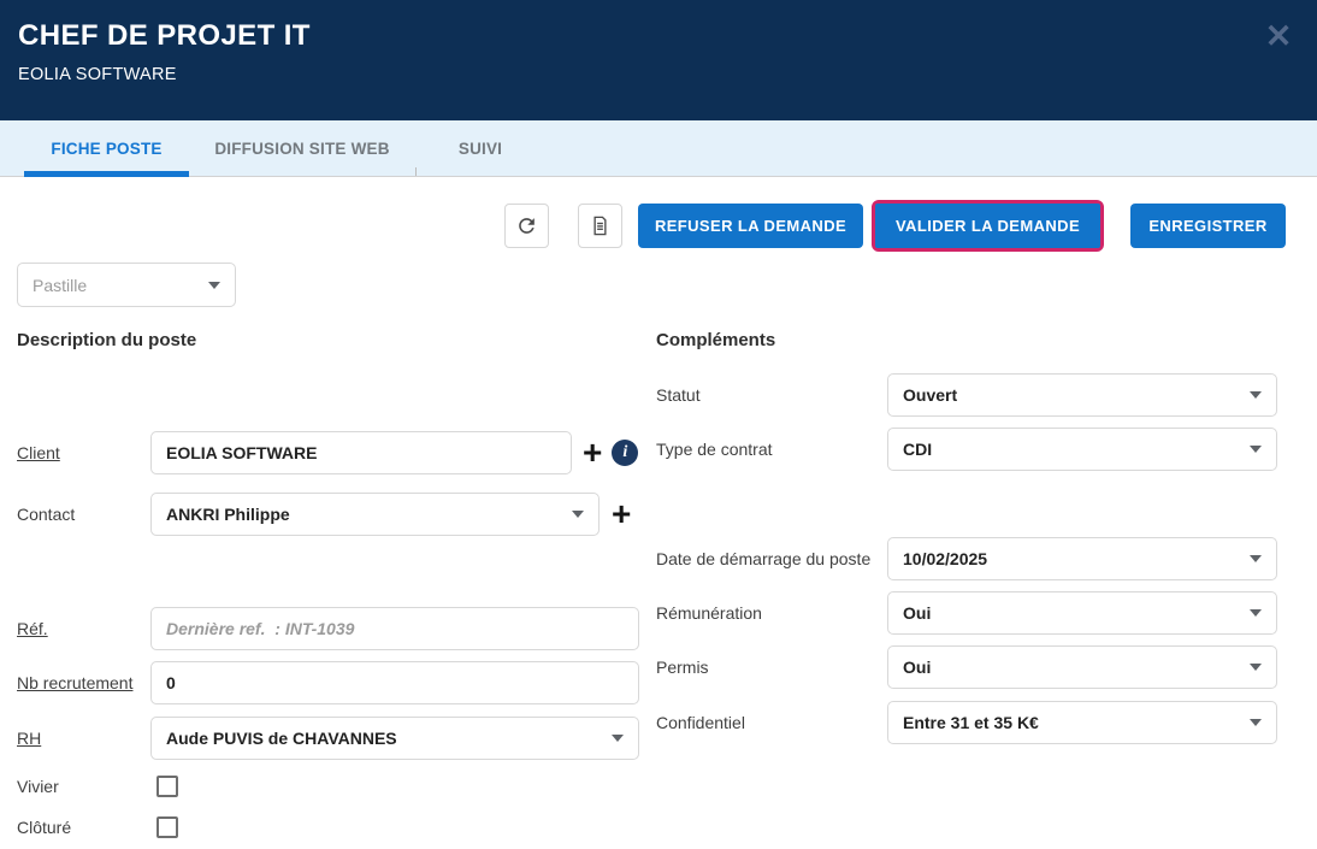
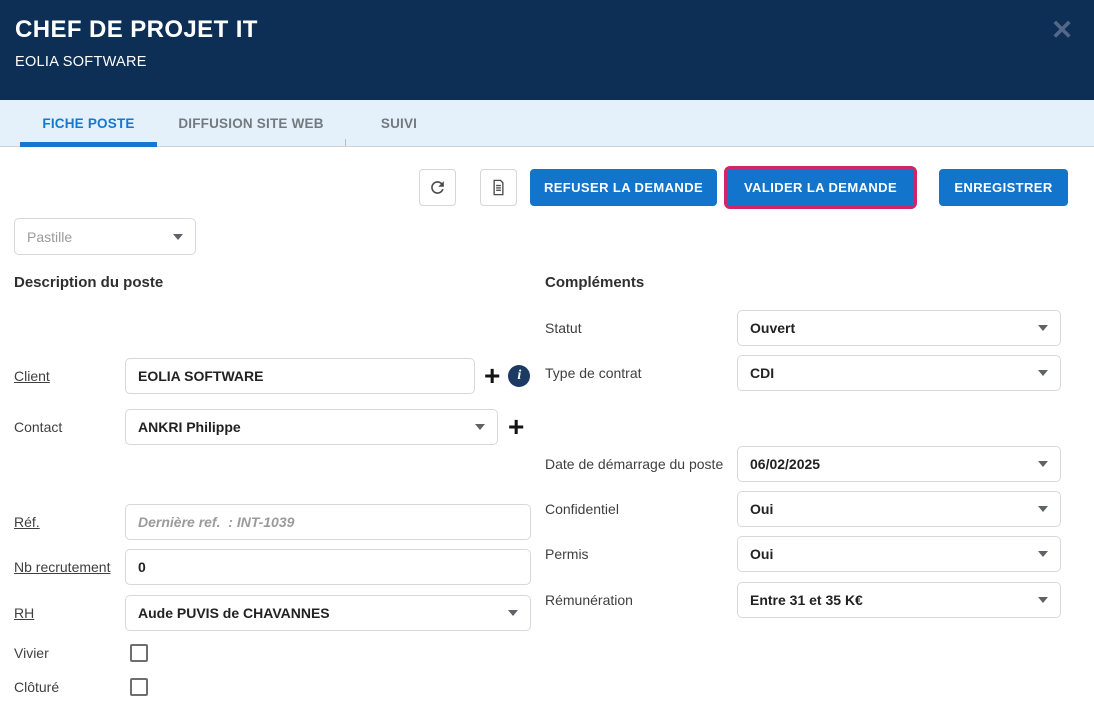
  CHEF DE PROJET IT
  EOLIA SOFTWARE
  ✕
  FICHE POSTE
  DIFFUSION SITE WEB
  SUIVI
  REFUSER LA DEMANDE
  VALIDER LA DEMANDE
  ENREGISTRER
  Pastille
  Description du poste
  Compléments
  Client
  EOLIA SOFTWARE
  +
  i
  Contact
  ANKRI Philippe
  +
  Réf.
  Dernière ref. : INT-1039
  Nb recrutement
  0
  RH
  Aude PUVIS de CHAVANNES
  Vivier
  Clôturé
  Statut
  Ouvert
  Type de contrat
  CDI
  Date de démarrage du poste
- 10/02/2025
+ 06/02/2025
- Rémunération
+ Confidentiel
  Oui
  Permis
  Oui
- Confidentiel
+ Rémunération
  Entre 31 et 35 K€
